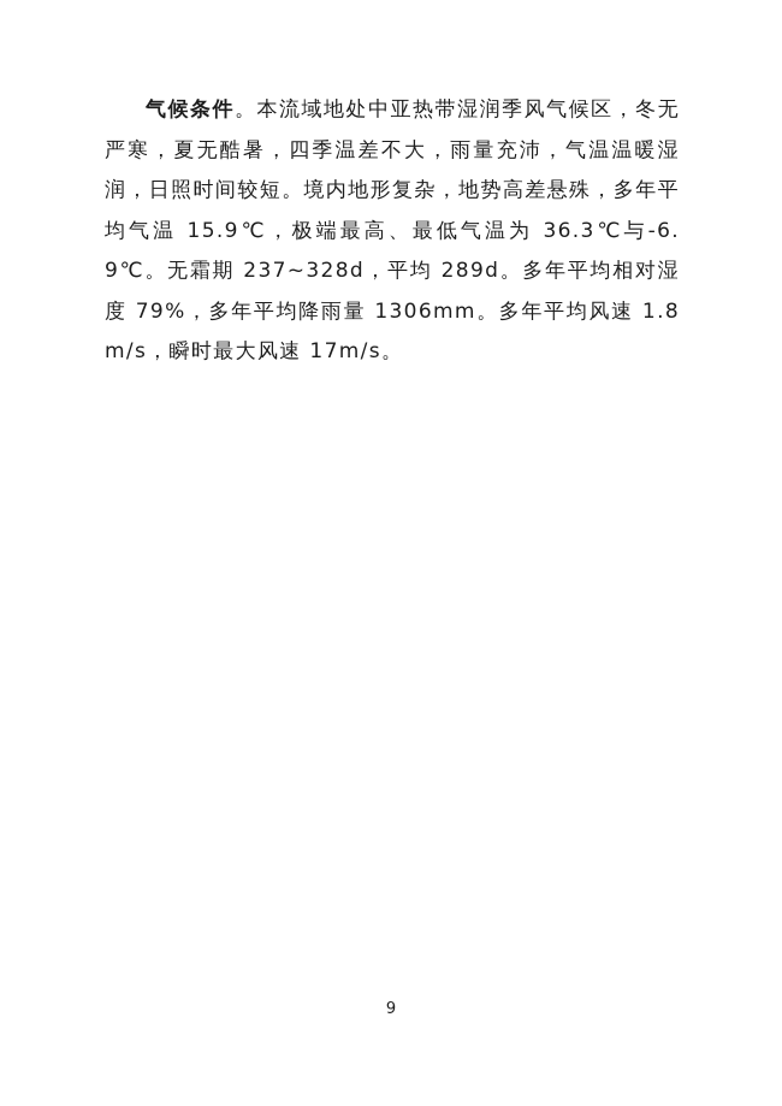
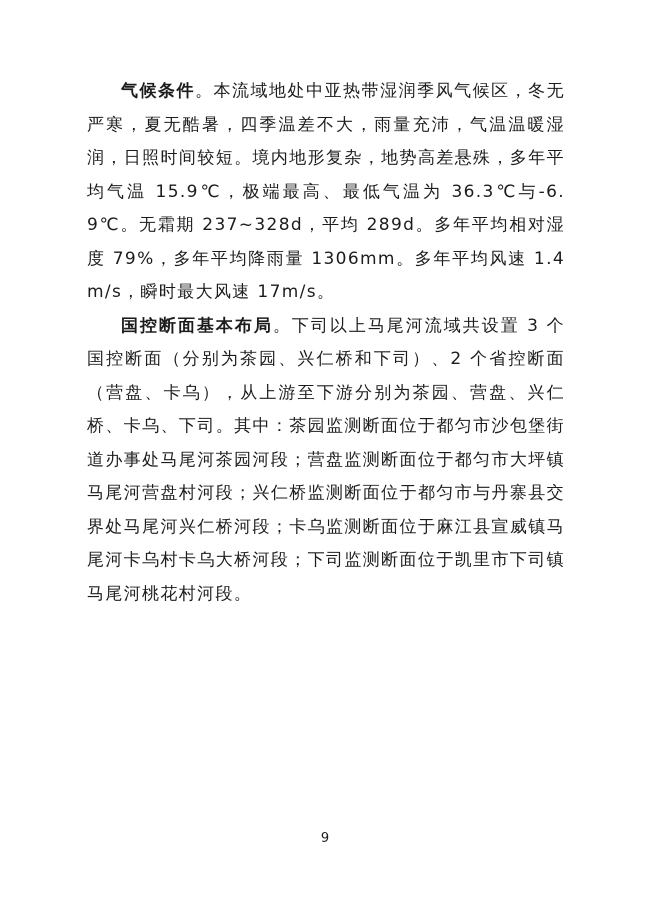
- 气候条件。本流域地处中亚热带湿润季风气候区，冬无严寒，夏无酷暑，四季温差不大，雨量充沛，气温温暖湿润，日照时间较短。境内地形复杂，地势高差悬殊，多年平均气温 15.9℃，极端最高、最低气温为 36.3℃与-6.9℃。无霜期 237~328d，平均 289d。多年平均相对湿度 79%，多年平均降雨量 1306mm。多年平均风速 1.8m/s，瞬时最大风速 17m/s。
+ 气候条件。本流域地处中亚热带湿润季风气候区，冬无严寒，夏无酷暑，四季温差不大，雨量充沛，气温温暖湿润，日照时间较短。境内地形复杂，地势高差悬殊，多年平均气温 15.9℃，极端最高、最低气温为 36.3℃与-6.9℃。无霜期 237~328d，平均 289d。多年平均相对湿度 79%，多年平均降雨量 1306mm。多年平均风速 1.4m/s，瞬时最大风速 17m/s。
+ 国控断面基本布局。下司以上马尾河流域共设置 3 个国控断面（分别为茶园、兴仁桥和下司）、2 个省控断面（营盘、卡乌），从上游至下游分别为茶园、营盘、兴仁桥、卡乌、下司。其中：茶园监测断面位于都匀市沙包堡街道办事处马尾河茶园河段；营盘监测断面位于都匀市大坪镇马尾河营盘村河段；兴仁桥监测断面位于都匀市与丹寨县交界处马尾河兴仁桥河段；卡乌监测断面位于麻江县宣威镇马尾河卡乌村卡乌大桥河段；下司监测断面位于凯里市下司镇马尾河桃花村河段。
  9
